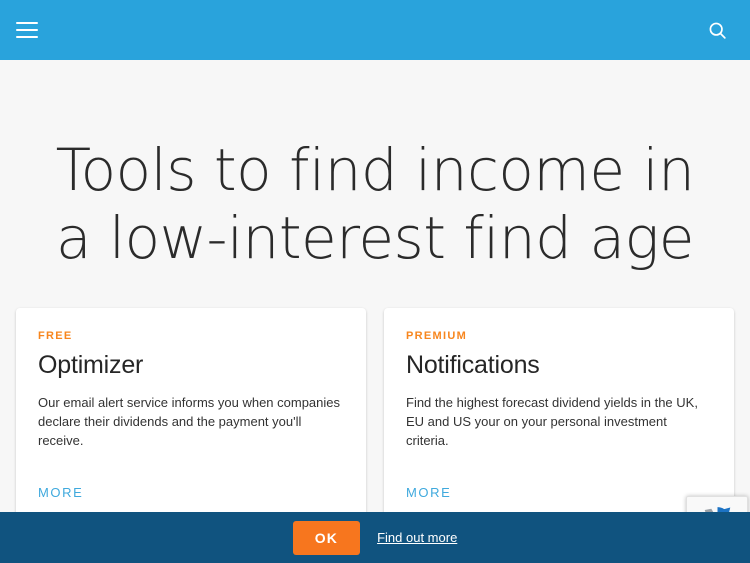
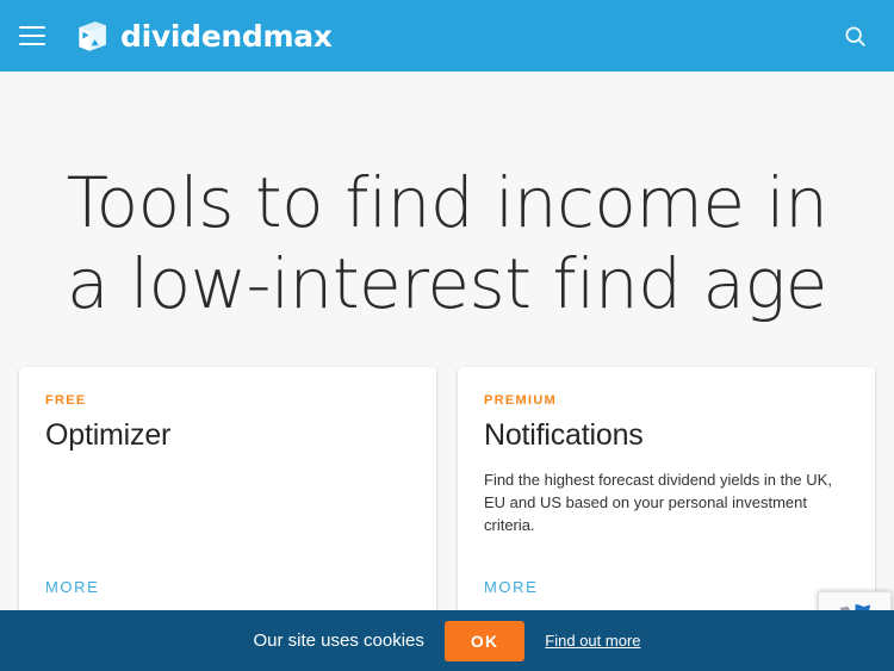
+ dividendmax
  Tools to find income in a low-interest find age
  FREE
  Optimizer
- Our email alert service informs you when companies declare their dividends and the payment you'll receive.
  MORE
  PREMIUM
  Notifications
- Find the highest forecast dividend yields in the UK, EU and US your on your personal investment criteria.
+ Find the highest forecast dividend yields in the UK, EU and US based on your personal investment criteria.
  MORE
+ Our site uses cookies
  OK
  Find out more
